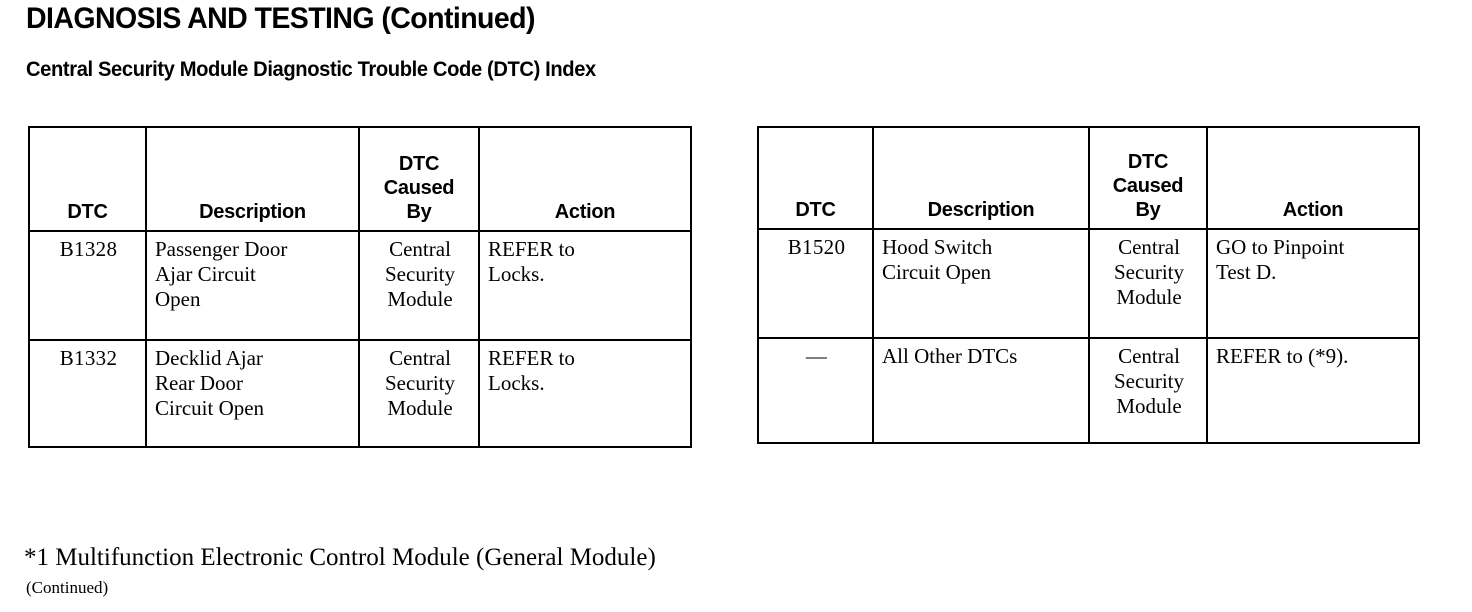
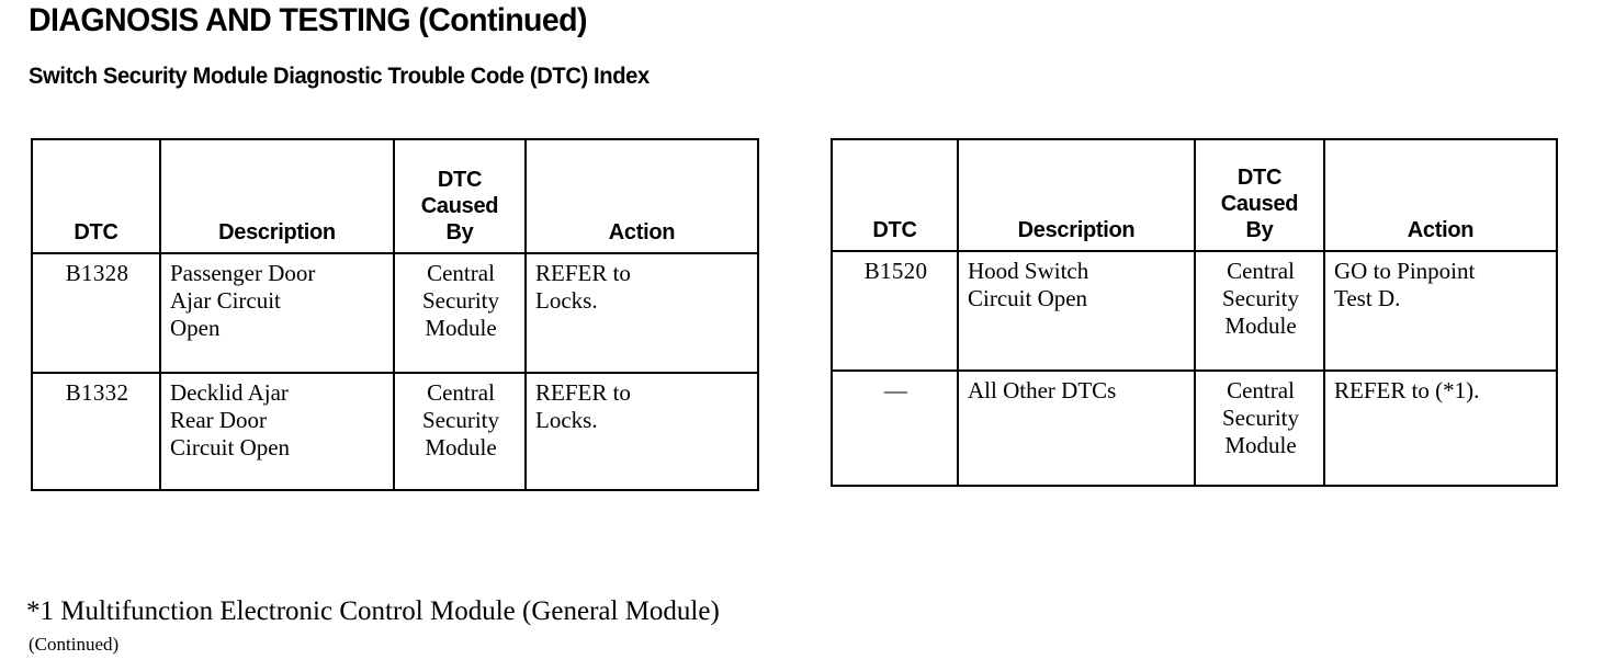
  DIAGNOSIS AND TESTING (Continued)
- Central Security Module Diagnostic Trouble Code (DTC) Index
+ Switch Security Module Diagnostic Trouble Code (DTC) Index
  DTC	Description	DTC Caused By	Action
  B1328	Passenger DoorAjar CircuitOpen	CentralSecurityModule	REFER toLocks.
  B1332	Decklid AjarRear DoorCircuit Open	CentralSecurityModule	REFER toLocks.
  DTC	Description	DTC Caused By	Action
  B1520	Hood SwitchCircuit Open	CentralSecurityModule	GO to PinpointTest D.
- —	All Other DTCs	CentralSecurityModule	REFER to (*9).
+ —	All Other DTCs	CentralSecurityModule	REFER to (*1).
  *1 Multifunction Electronic Control Module (General Module)
  (Continued)
